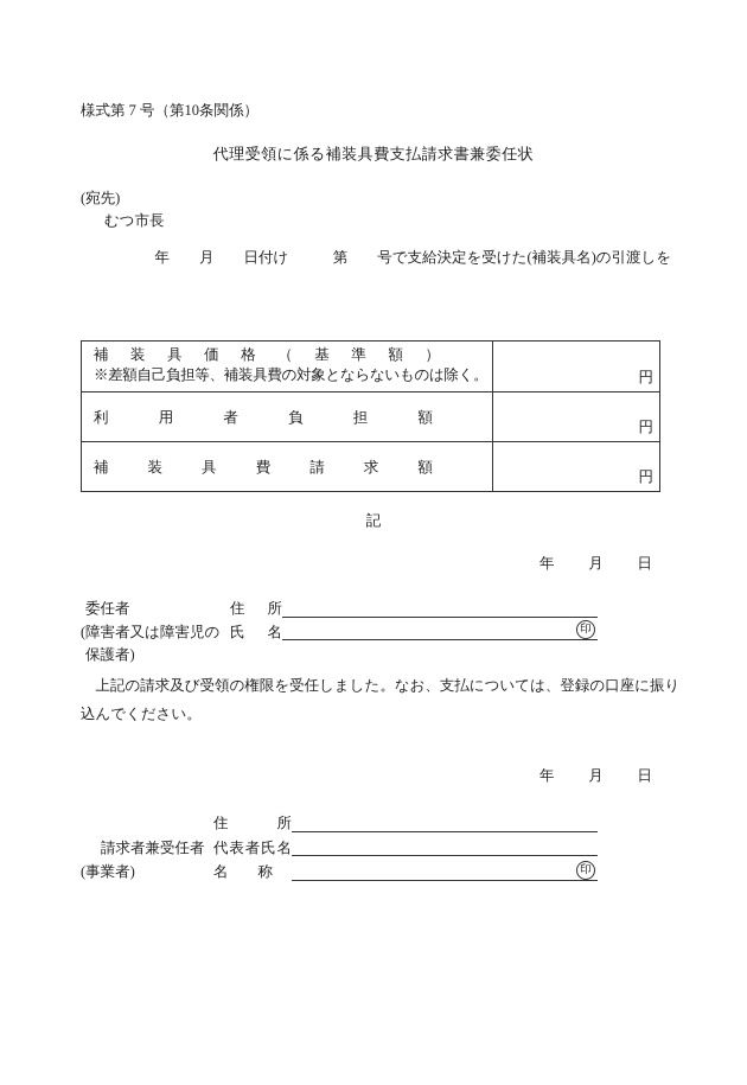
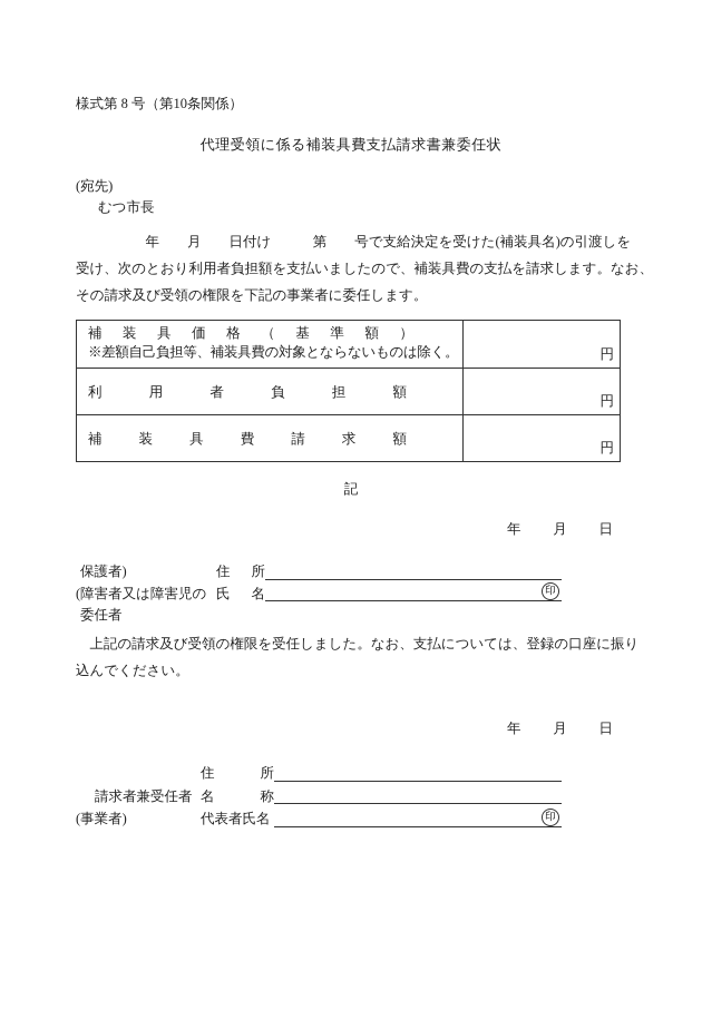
- 様式第 7 号（第10条関係）
+ 様式第 8 号（第10条関係）
  代理受領に係る補装具費支払請求書兼委任状
  (宛先)
  むつ市長
  年 月 日付け 第 号で支給決定を受けた(補装具名)の引渡しを
+ 受け、次のとおり利用者負担額を支払いましたので、補装具費の支払を請求します。なお、
+ その請求及び受領の権限を下記の事業者に委任します。
  補 装 具 価 格 （ 基 準 額 ） ※差額自己負担等、補装具費の対象とならないものは除く。	円
  利 用 者 負 担 額	円
  補 装 具 費 請 求 額	円
  記
  年 月 日
- 委任者
+ 保護者)
  住 所
  (障害者又は障害児の
  氏 名
  印
- 保護者)
+ 委任者
  上記の請求及び受領の権限を受任しました。なお、支払については、登録の口座に振り
  込んでください。
  年 月 日
  住 所
  請求者兼受任者
- 代表者氏名
+ 名 称
  (事業者)
- 名 称
+ 代表者氏名
  印
